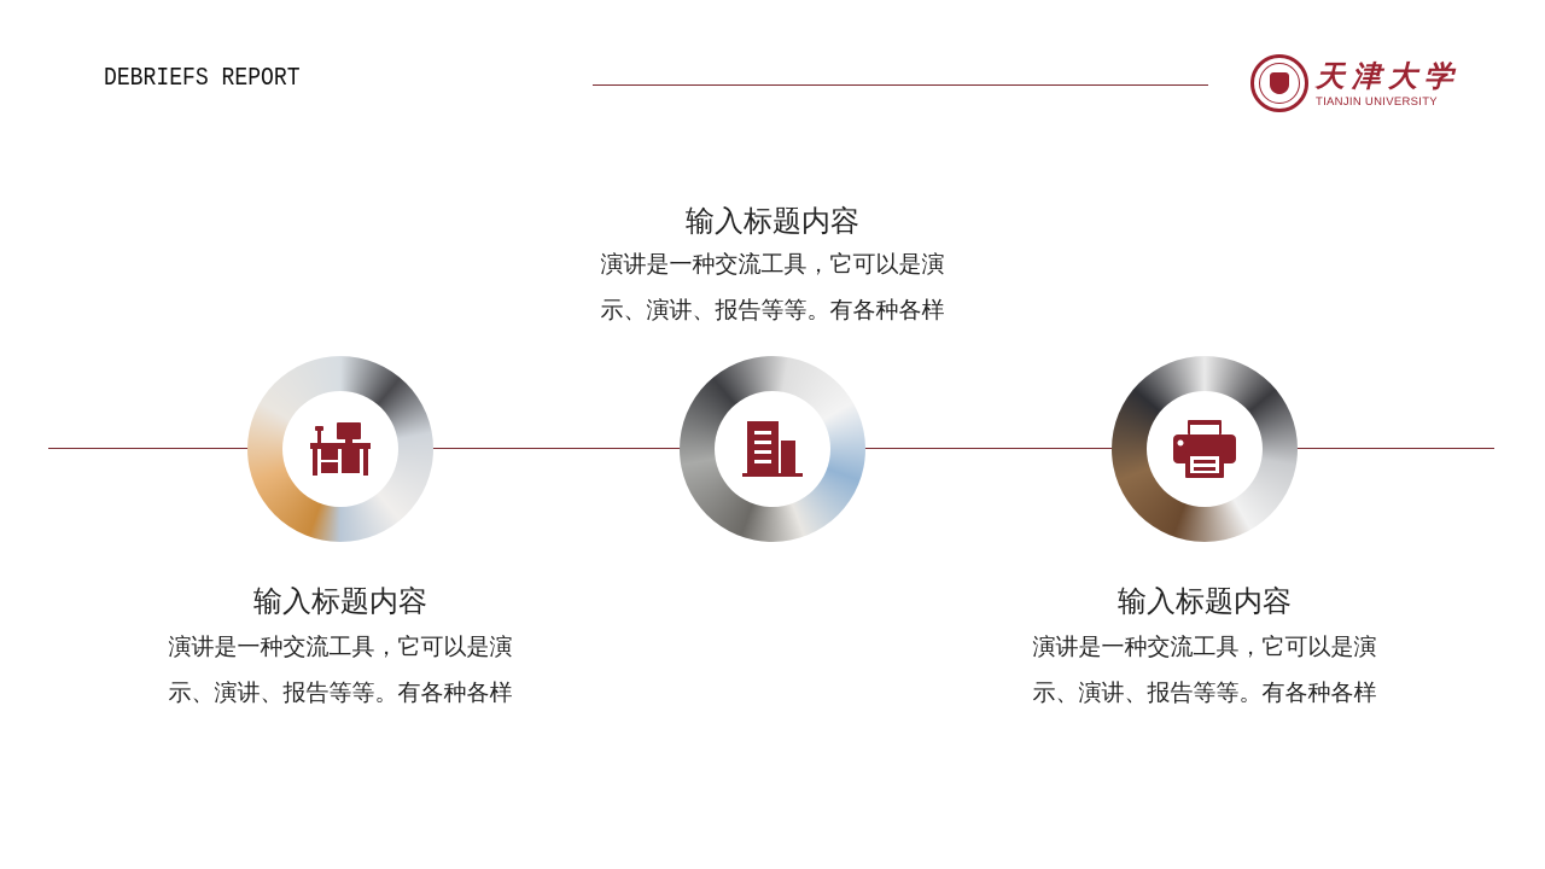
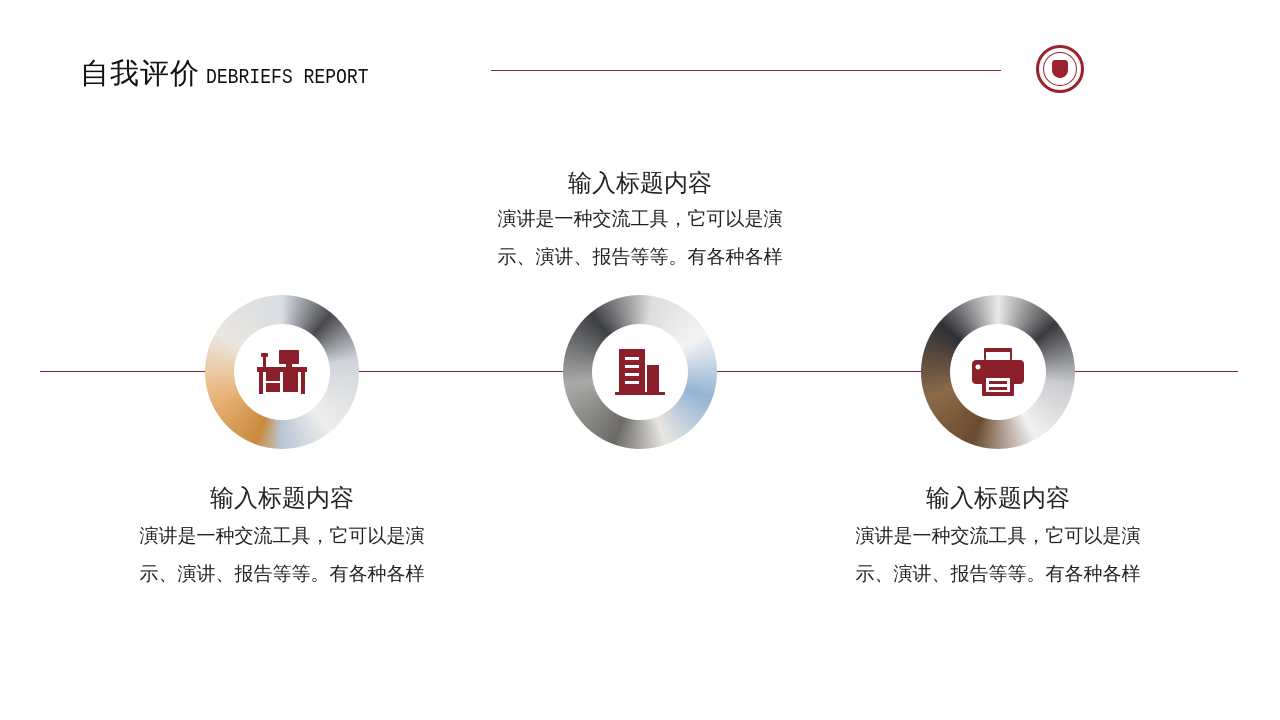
+ 自我评价
  DEBRIEFS REPORT
- 天津大学
- TIANJIN UNIVERSITY
  输入标题内容
  演讲是一种交流工具，它可以是演
  示、演讲、报告等等。有各种各样
  输入标题内容
  演讲是一种交流工具，它可以是演
  示、演讲、报告等等。有各种各样
  输入标题内容
  演讲是一种交流工具，它可以是演
  示、演讲、报告等等。有各种各样
